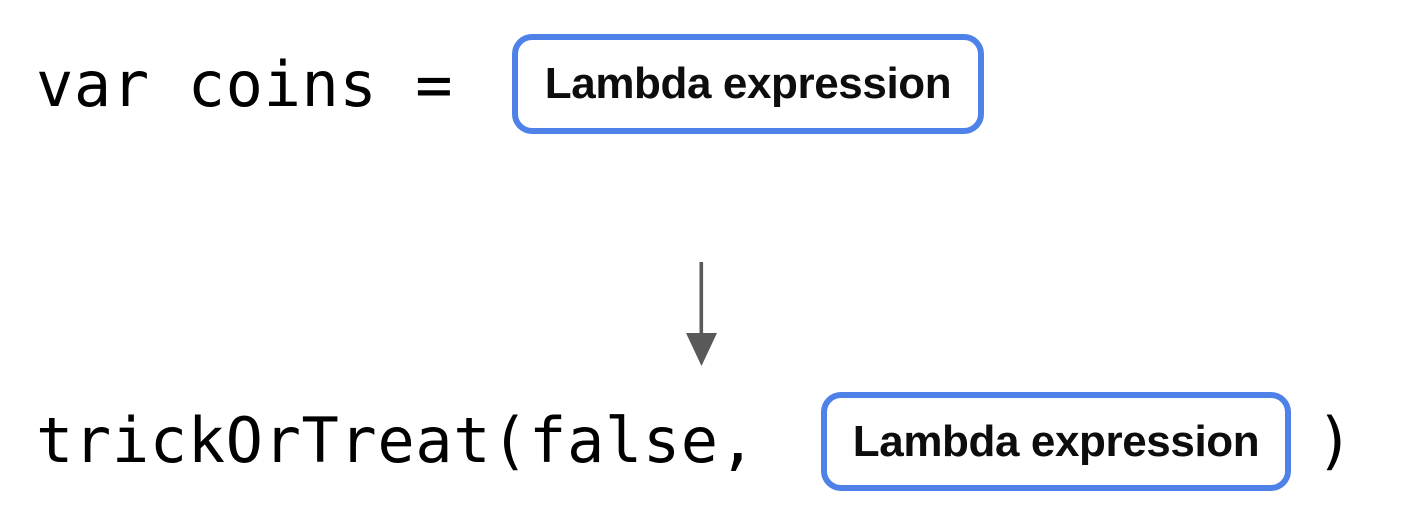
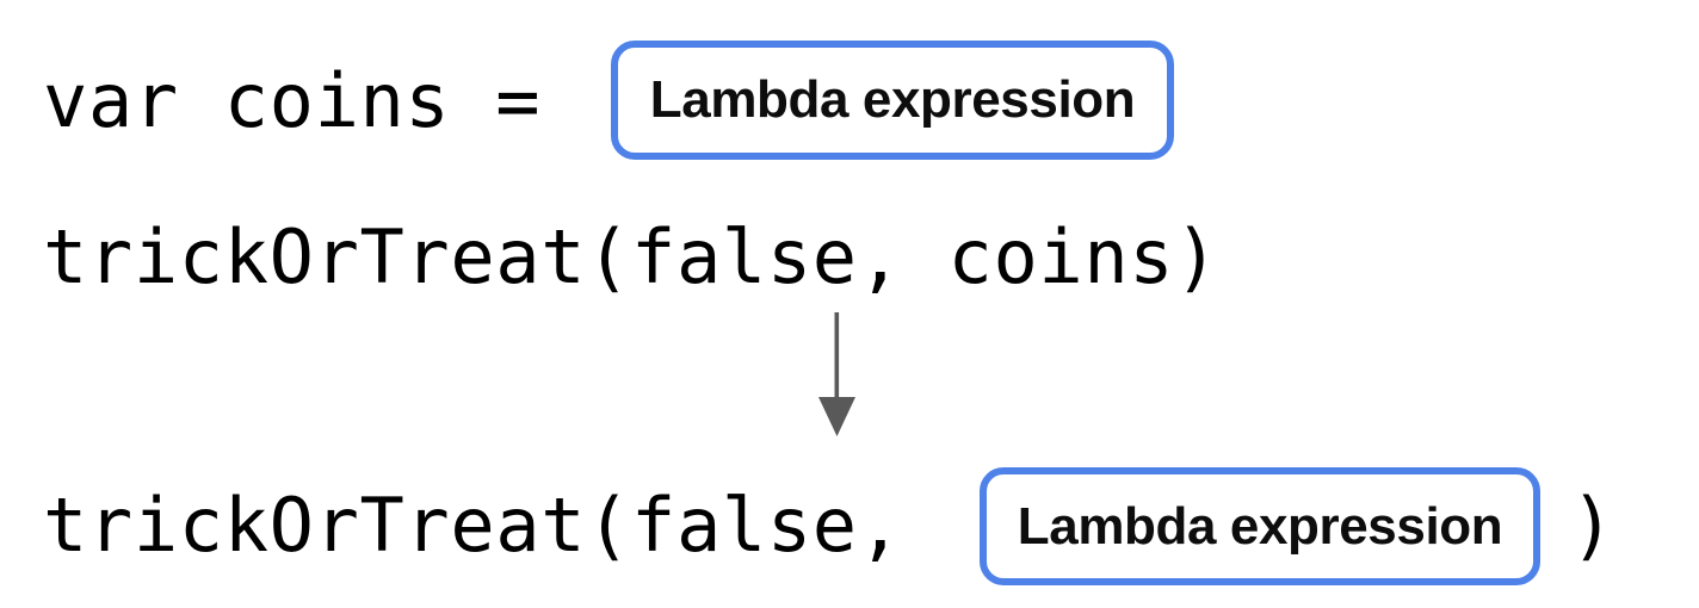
  var coins =
  Lambda expression
+ trickOrTreat(false, coins)
  trickOrTreat(false,
  Lambda expression
  )
